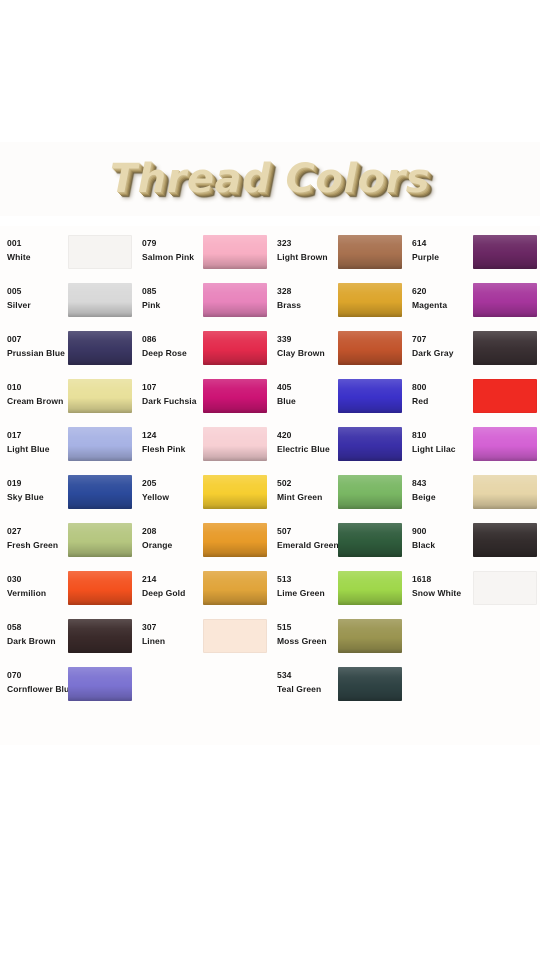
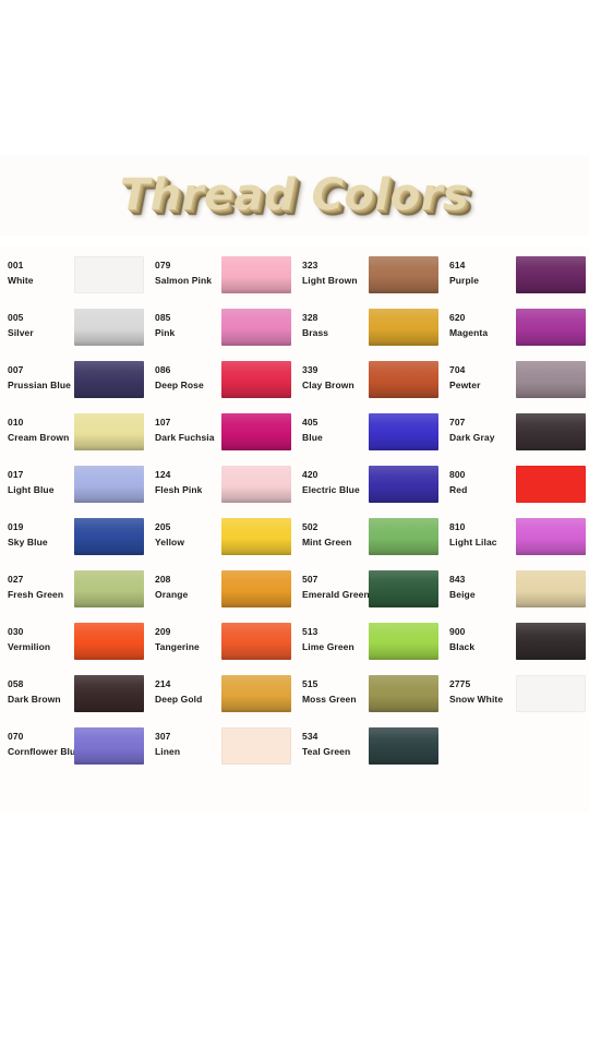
  Thread Colors
  001
  White
  005
  Silver
  007
  Prussian Blue
  010
  Cream Brown
  017
  Light Blue
  019
  Sky Blue
  027
  Fresh Green
  030
  Vermilion
  058
  Dark Brown
  070
  Cornflower Blu
  079
  Salmon Pink
  085
  Pink
  086
  Deep Rose
  107
  Dark Fuchsia
  124
  Flesh Pink
  205
  Yellow
  208
  Orange
+ 209
+ Tangerine
  214
  Deep Gold
  307
  Linen
  323
  Light Brown
  328
  Brass
  339
  Clay Brown
  405
  Blue
  420
  Electric Blue
  502
  Mint Green
  507
  Emerald Green
  513
  Lime Green
  515
  Moss Green
  534
  Teal Green
  614
  Purple
  620
  Magenta
+ 704
+ Pewter
  707
  Dark Gray
  800
  Red
  810
  Light Lilac
  843
  Beige
  900
  Black
- 1618
+ 2775
  Snow White
